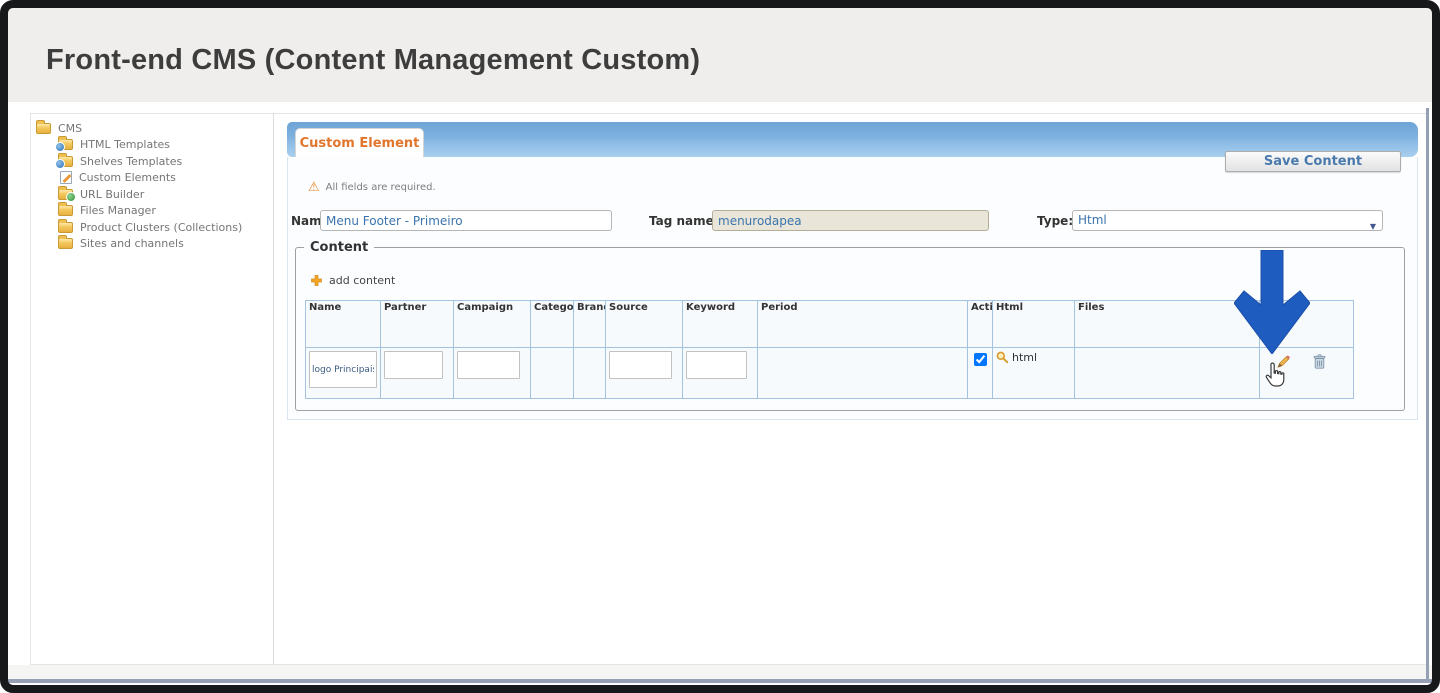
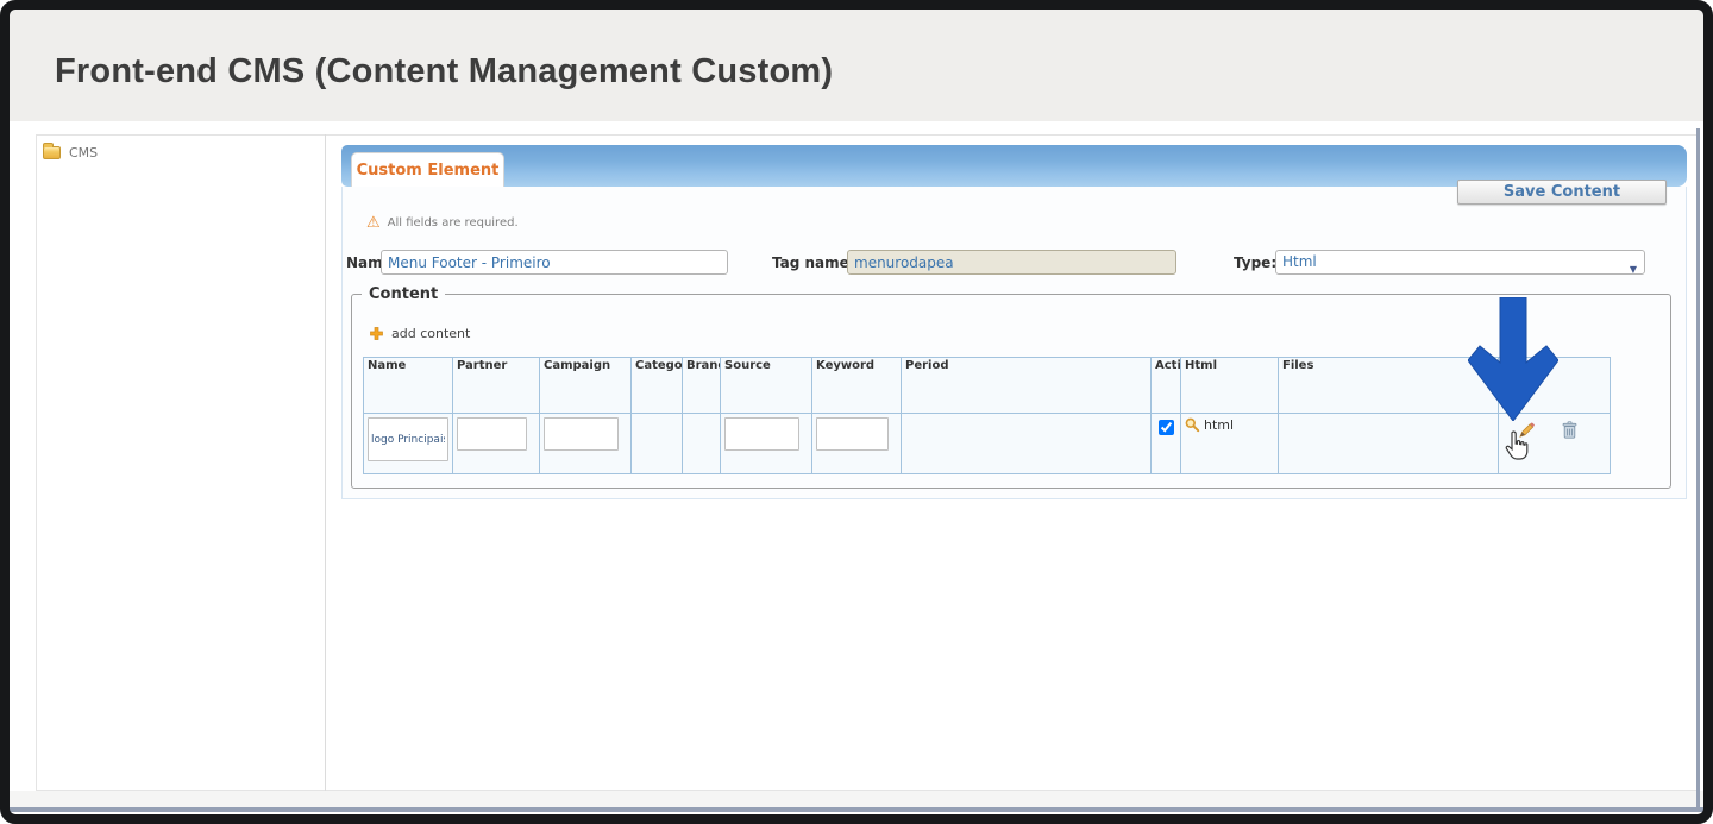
  Front-end CMS (Content Management Custom)
  CMS
- HTML Templates
- Shelves Templates
- Custom Elements
- URL Builder
- Files Manager
- Product Clusters (Collections)
- Sites and channels
  Custom Element
  Save Content
  ⚠
  All fields are required.
  Menu Footer - Primeiro
  Tag name
  menurodapea
  Type:
  Html
  ▼
  Content
  add content
  Name	Partner	Campaign	Catego	Bran	Source	Keyword	Period	Acti	Html	Files
  logo Principai									html
